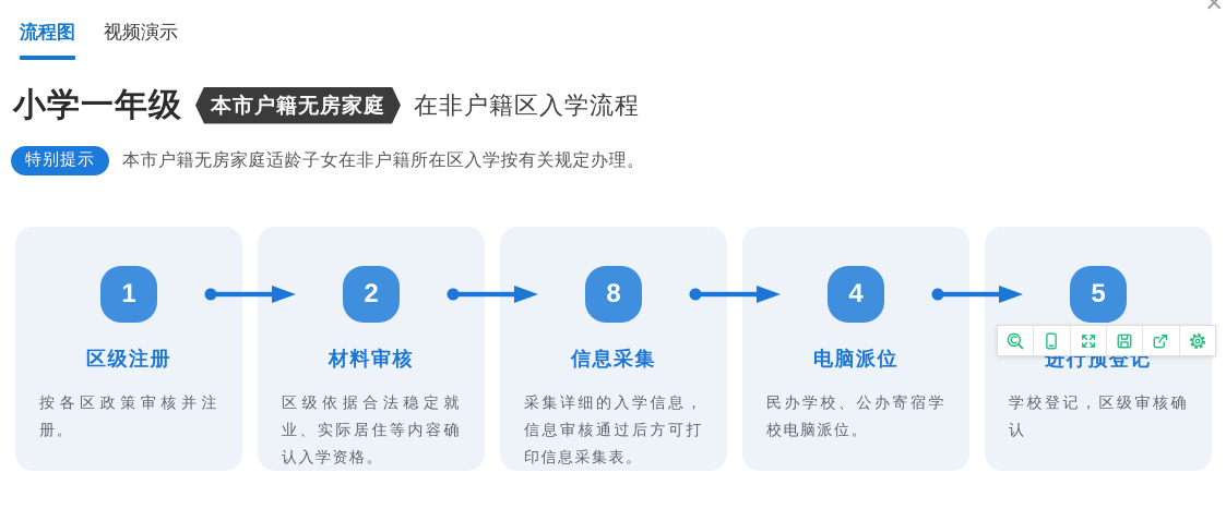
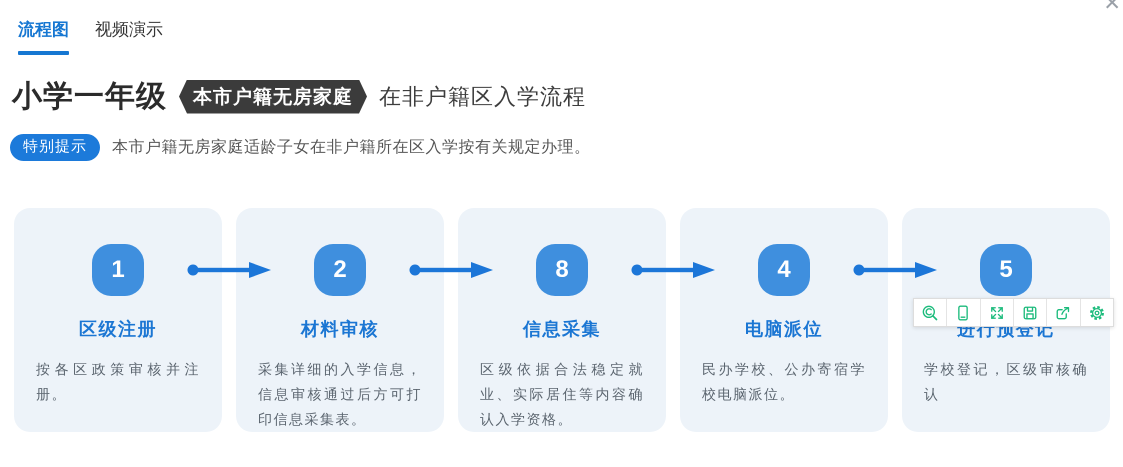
  ✕
  流程图
  视频演示
  小学一年级
  本市户籍无房家庭
  在非户籍区入学流程
  特别提示
  本市户籍无房家庭适龄子女在非户籍所在区入学按有关规定办理。
  1
  区级注册
  按各区政策审核并注册。
  2
  材料审核
- 区级依据合法稳定就业、实际居住等内容确认入学资格。
+ 采集详细的入学信息，信息审核通过后方可打印信息采集表。
  8
  信息采集
- 采集详细的入学信息，信息审核通过后方可打印信息采集表。
+ 区级依据合法稳定就业、实际居住等内容确认入学资格。
  4
  电脑派位
  民办学校、公办寄宿学校电脑派位。
  5
  进行预登记
  学校登记，区级审核确认
